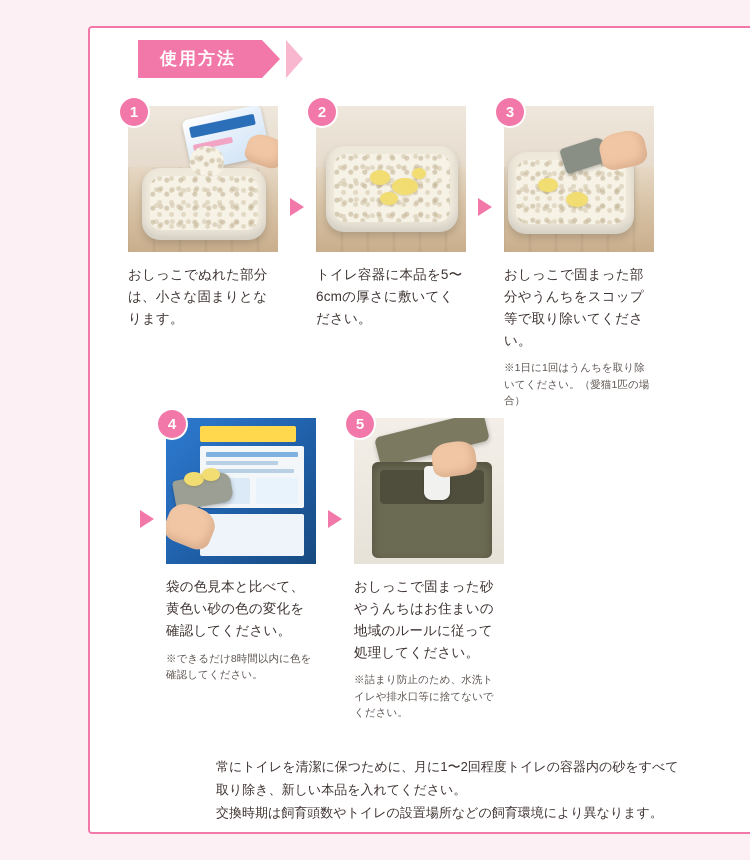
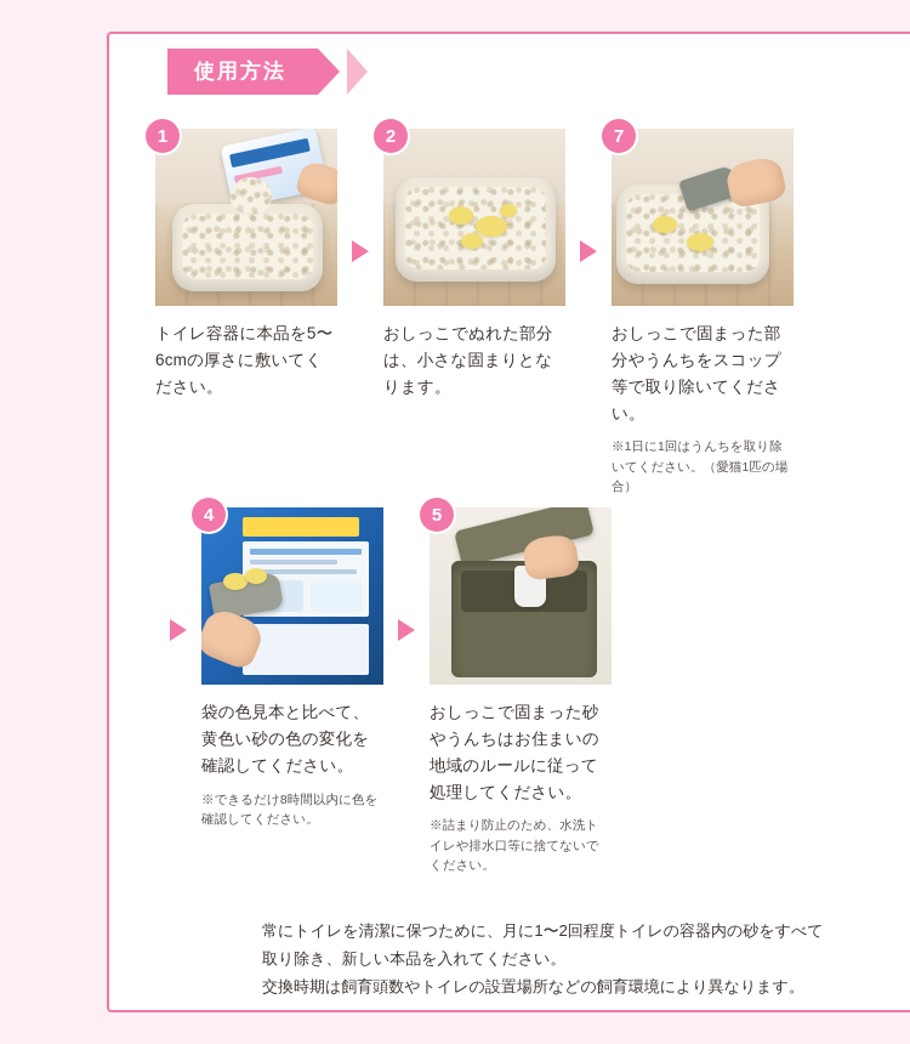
  使用方法
  1
- おしっこでぬれた部分は、小さな固まりとなります。
+ トイレ容器に本品を5〜6cmの厚さに敷いてください。
  2
- トイレ容器に本品を5〜6cmの厚さに敷いてください。
+ おしっこでぬれた部分は、小さな固まりとなります。
- 3
+ 7
  おしっこで固まった部分やうんちをスコップ等で取り除いてください。
  ※1日に1回はうんちを取り除いてください。（愛猫1匹の場合）
  4
  袋の色見本と比べて、黄色い砂の色の変化を確認してください。
  ※できるだけ8時間以内に色を確認してください。
  5
  おしっこで固まった砂やうんちはお住まいの地域のルールに従って処理してください。
  ※詰まり防止のため、水洗トイレや排水口等に捨てないでください。
  常にトイレを清潔に保つために、月に1〜2回程度トイレの容器内の砂をすべて取り除き、新しい本品を入れてください。
  交換時期は飼育頭数やトイレの設置場所などの飼育環境により異なります。
